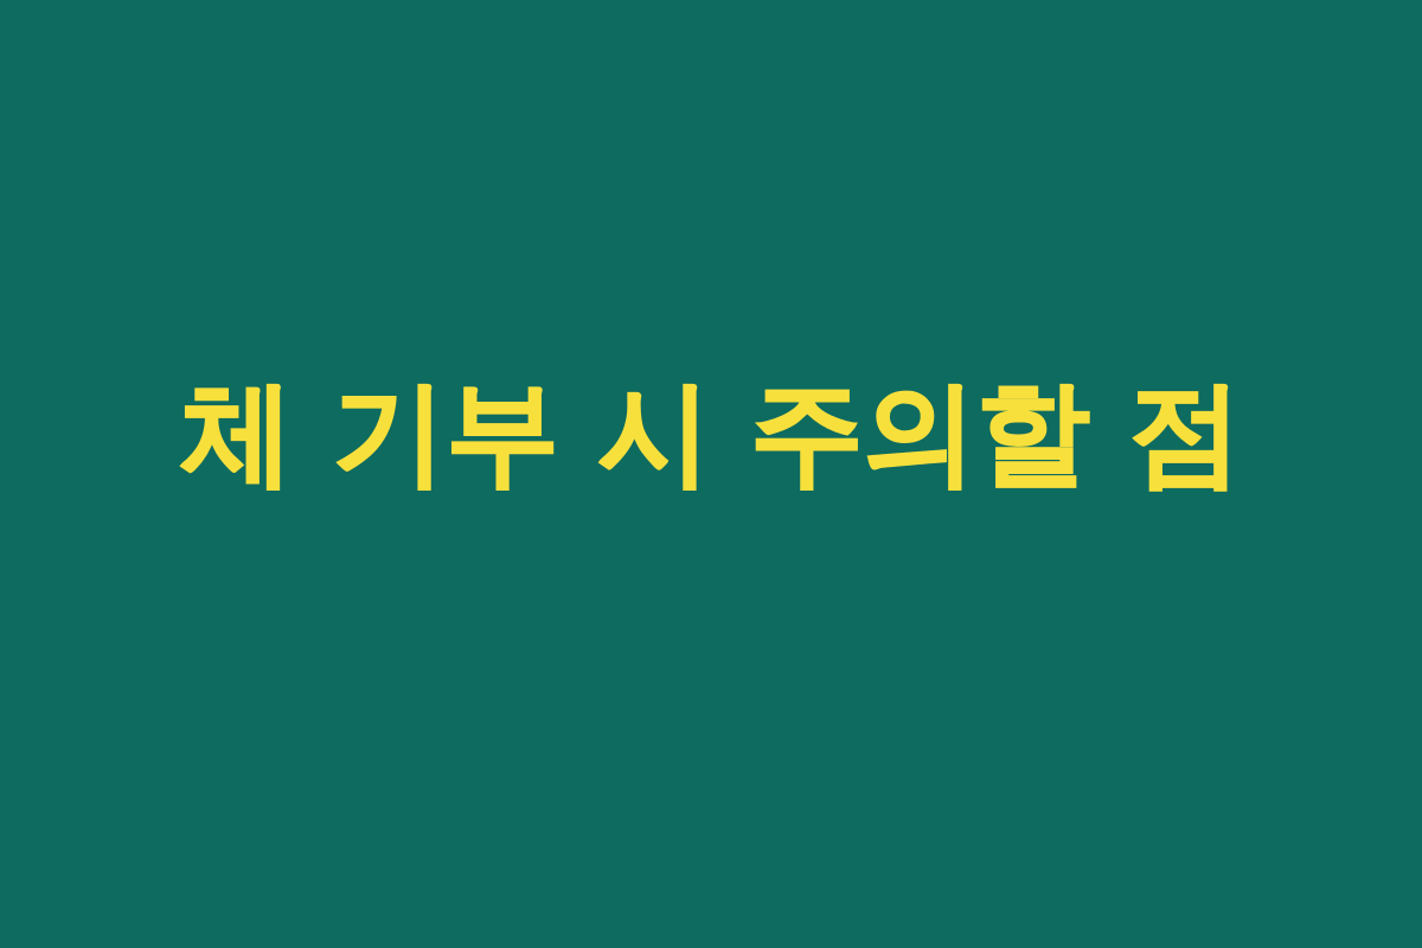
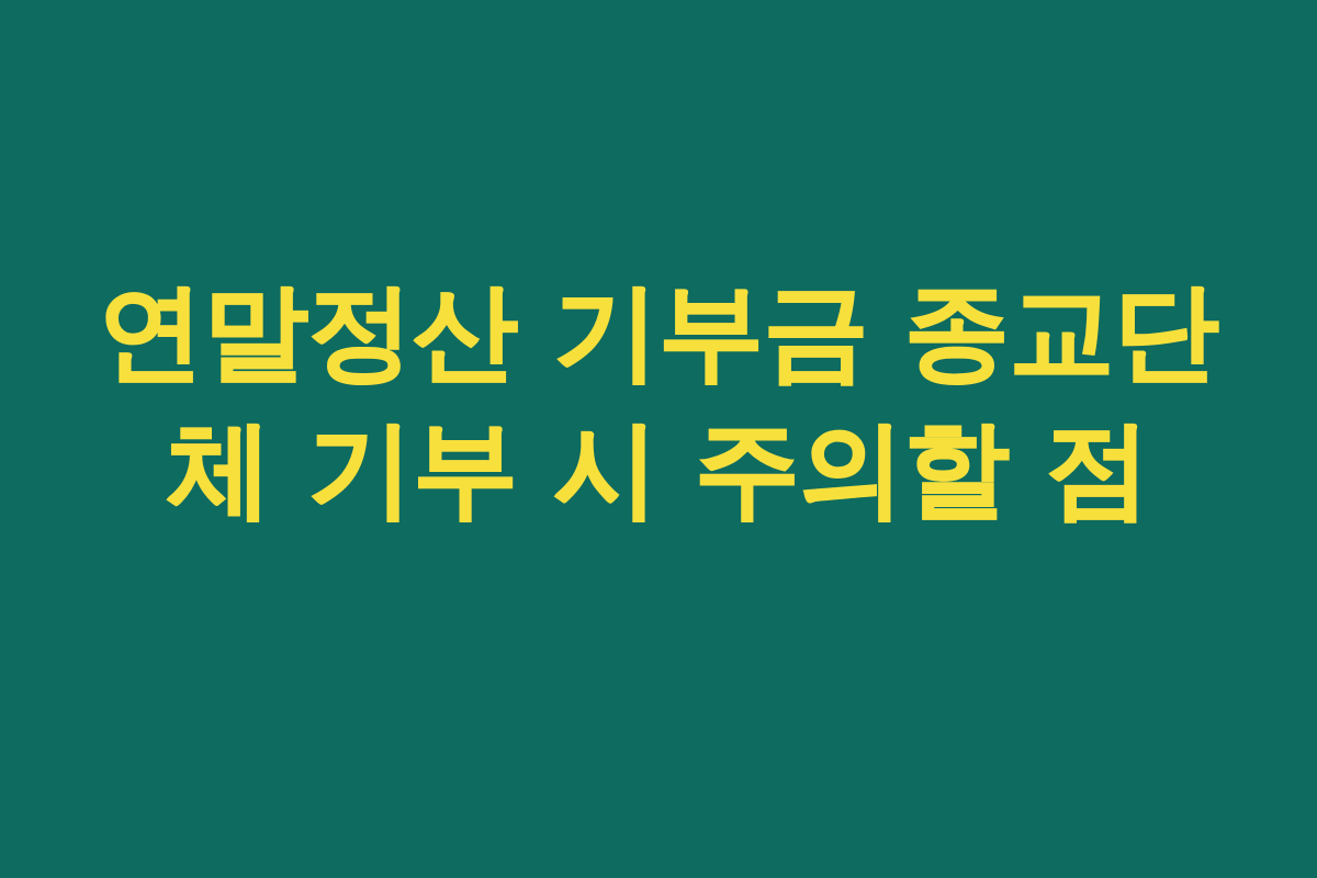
+ 연말정산 기부금 종교단
  체 기부 시 주의할 점
